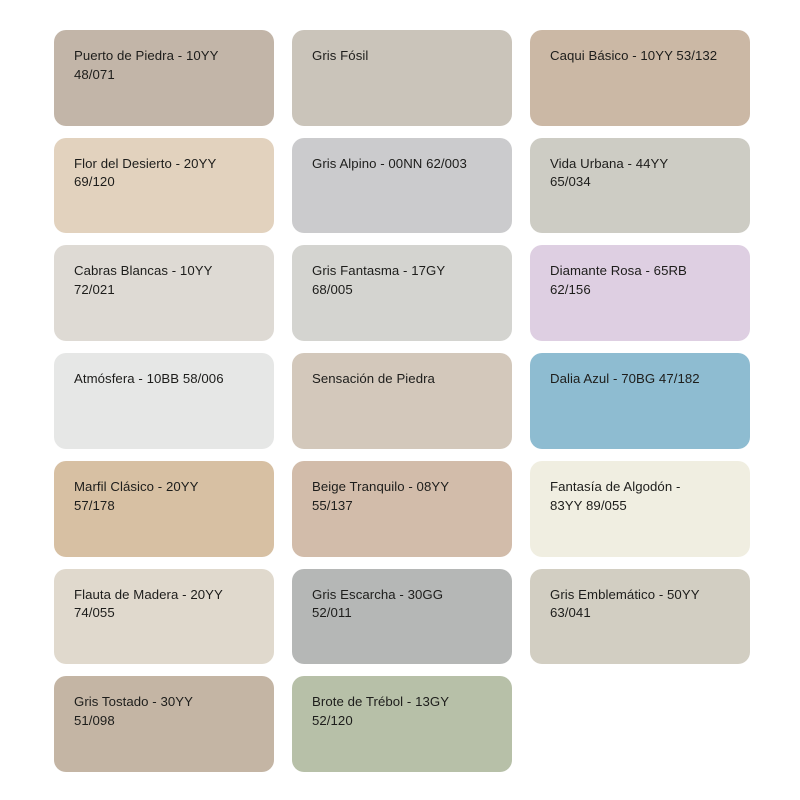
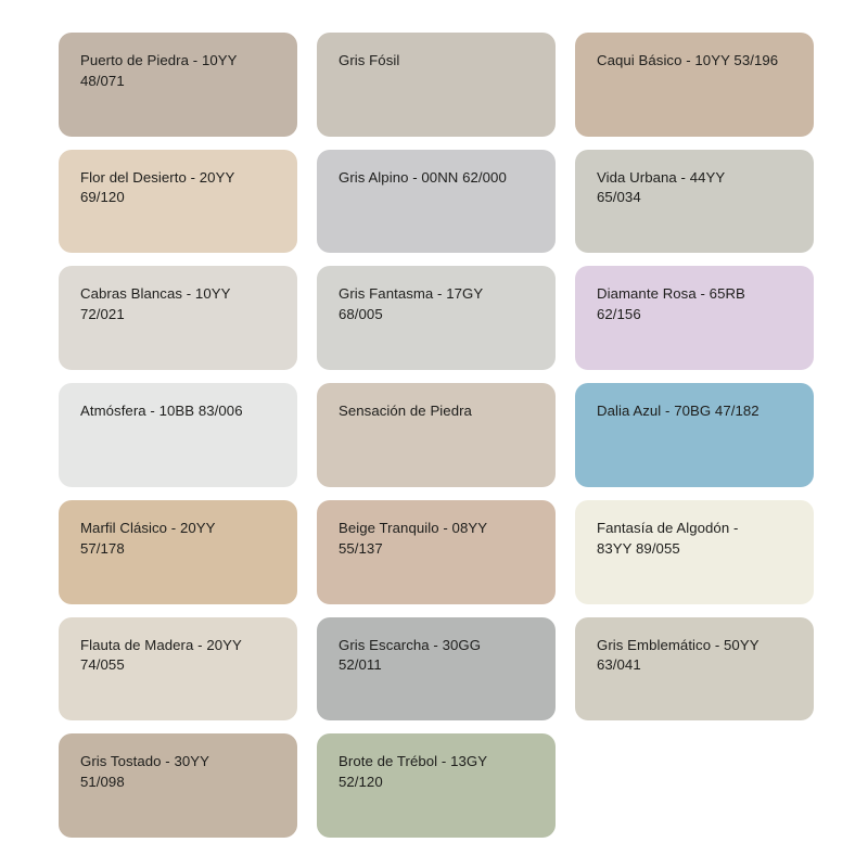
  Puerto de Piedra - 10YY
  48/071
  Gris Fósil
- Caqui Básico - 10YY 53/132
+ Caqui Básico - 10YY 53/196
  Flor del Desierto - 20YY
  69/120
- Gris Alpino - 00NN 62/003
+ Gris Alpino - 00NN 62/000
  Vida Urbana - 44YY
  65/034
  Cabras Blancas - 10YY
  72/021
  Gris Fantasma - 17GY
  68/005
  Diamante Rosa - 65RB
  62/156
- Atmósfera - 10BB 58/006
+ Atmósfera - 10BB 83/006
  Sensación de Piedra
  Dalia Azul - 70BG 47/182
  Marfil Clásico - 20YY
  57/178
  Beige Tranquilo - 08YY
  55/137
  Fantasía de Algodón -
  83YY 89/055
  Flauta de Madera - 20YY
  74/055
  Gris Escarcha - 30GG
  52/011
  Gris Emblemático - 50YY
  63/041
  Gris Tostado - 30YY
  51/098
  Brote de Trébol - 13GY
  52/120
